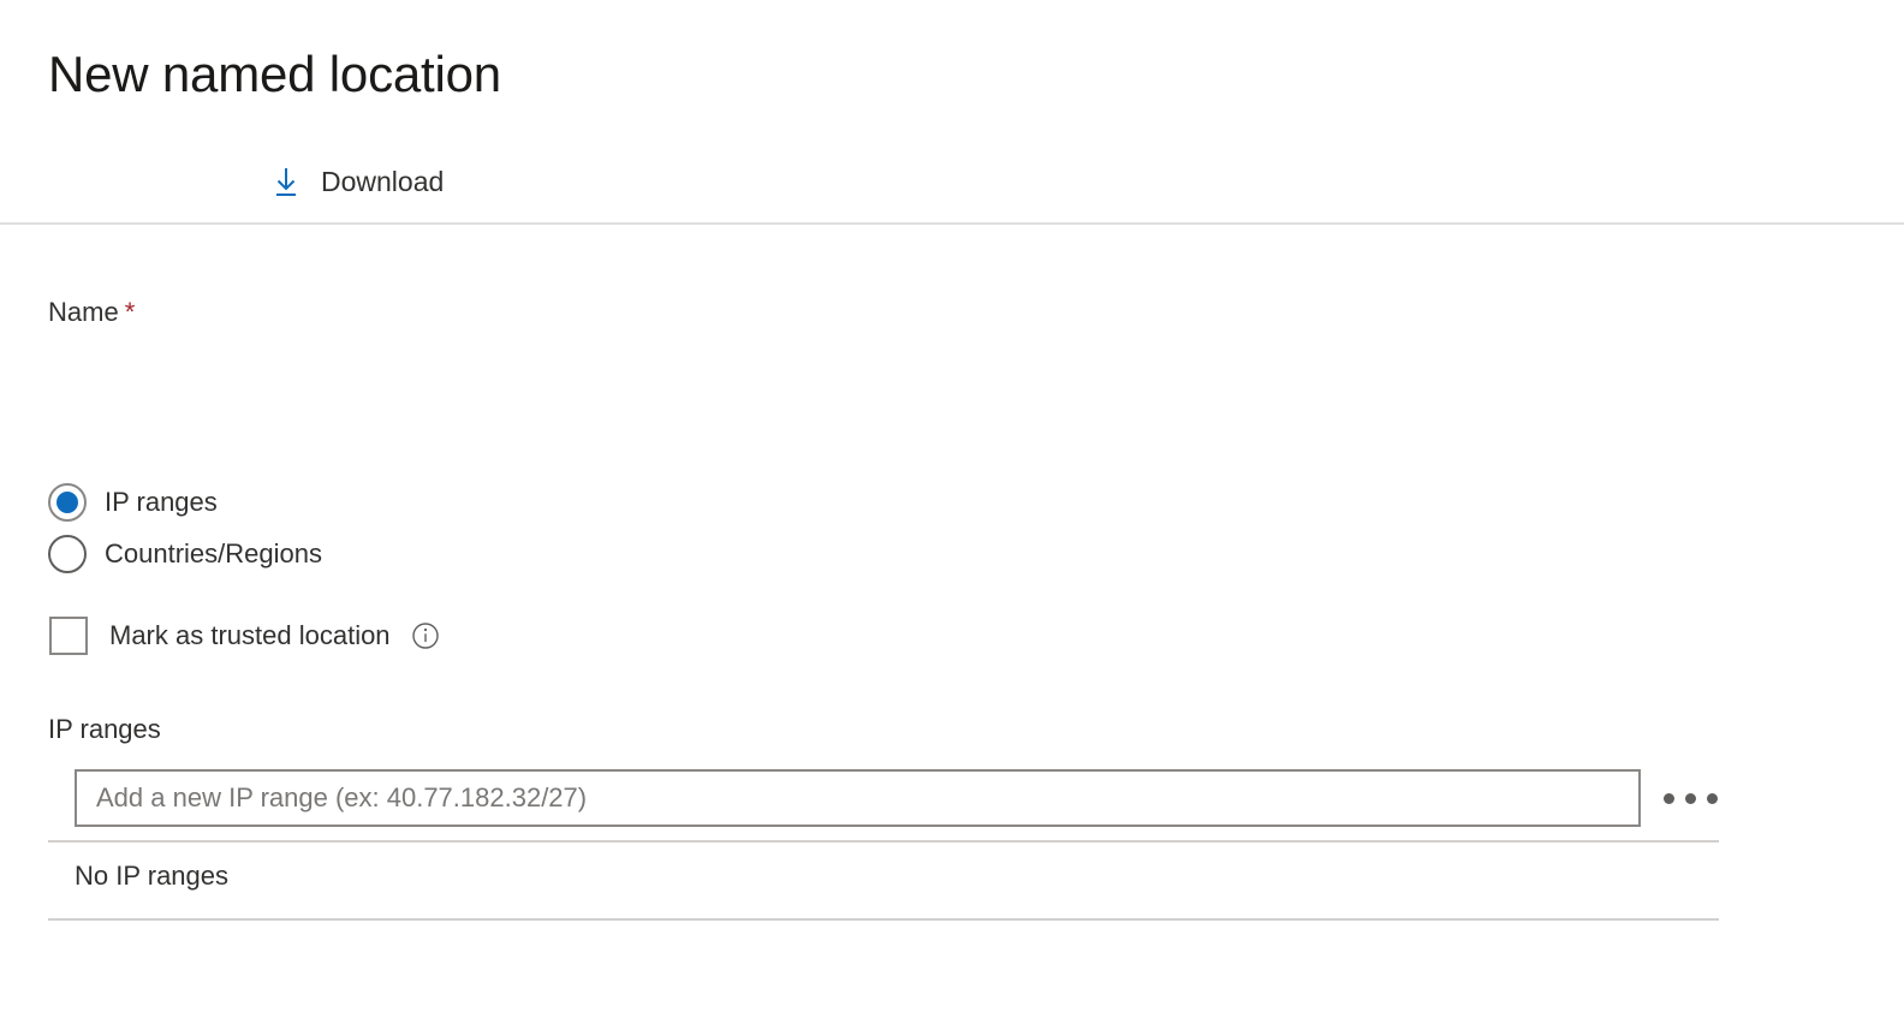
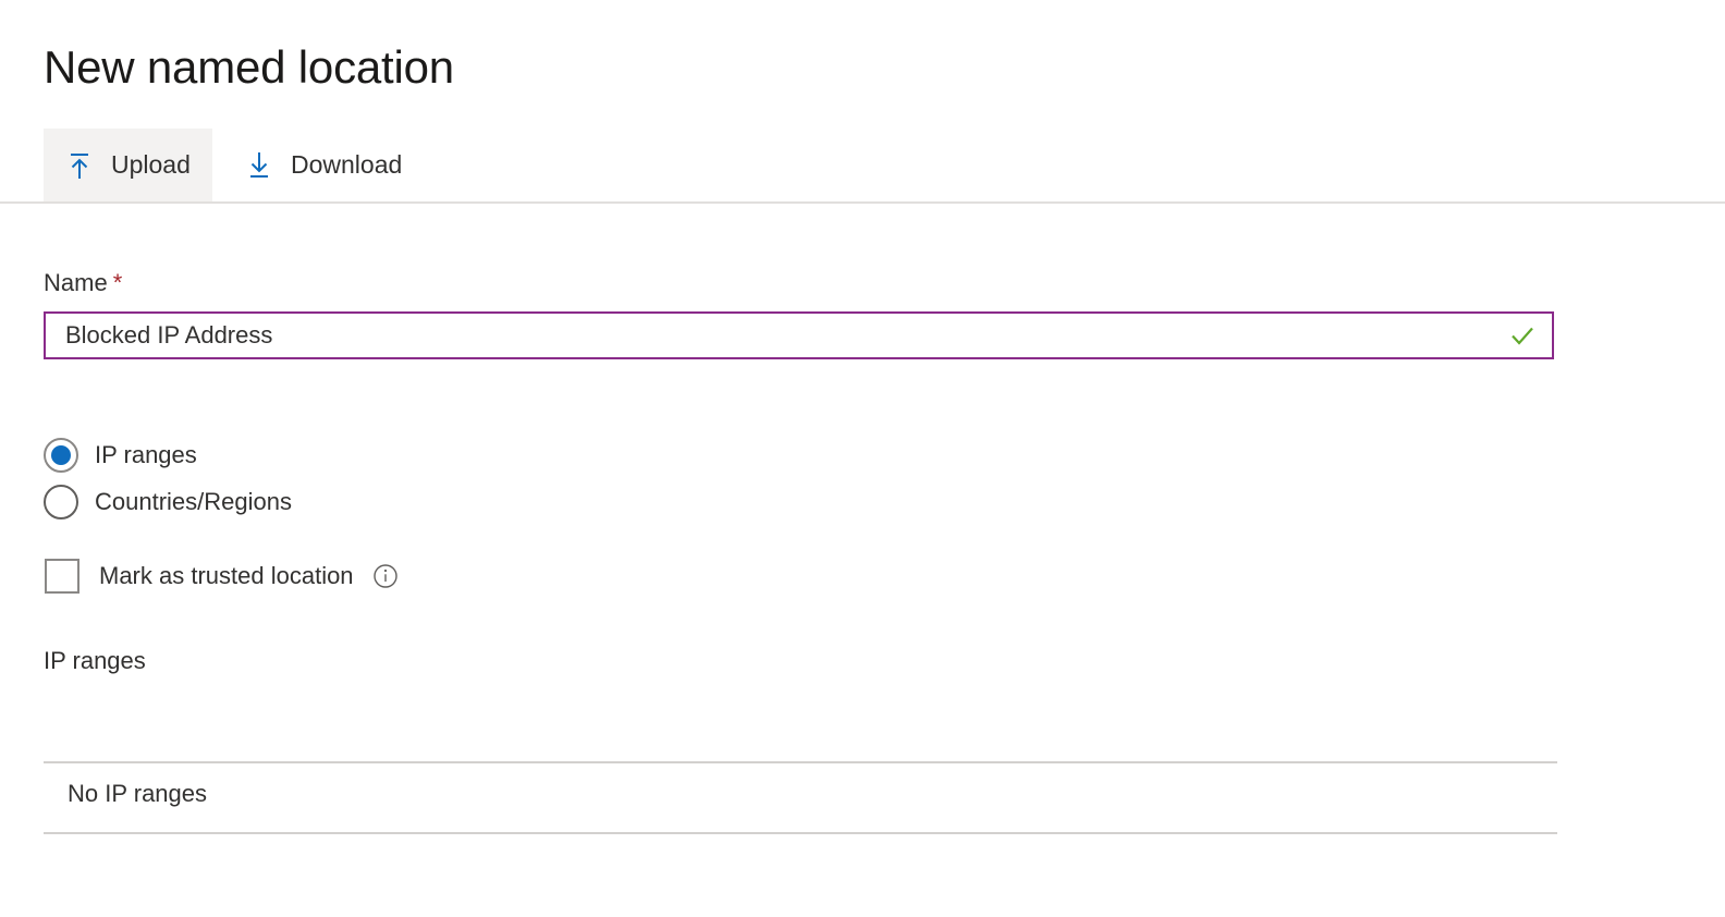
  New named location
+ Upload
  Download
  Name *
+ Blocked IP Address
  IP ranges
  Countries/Regions
  Mark as trusted location
  IP ranges
- Add a new IP range (ex: 40.77.182.32/27)
  No IP ranges
